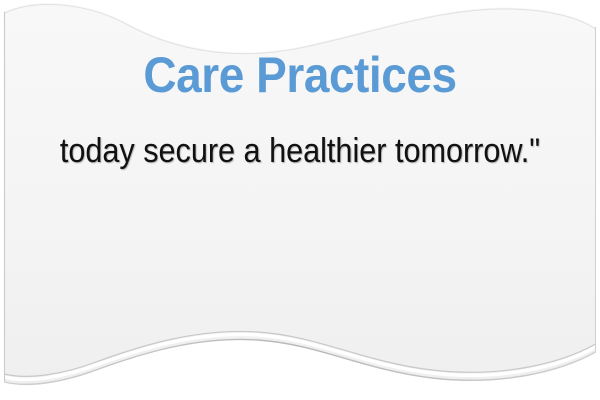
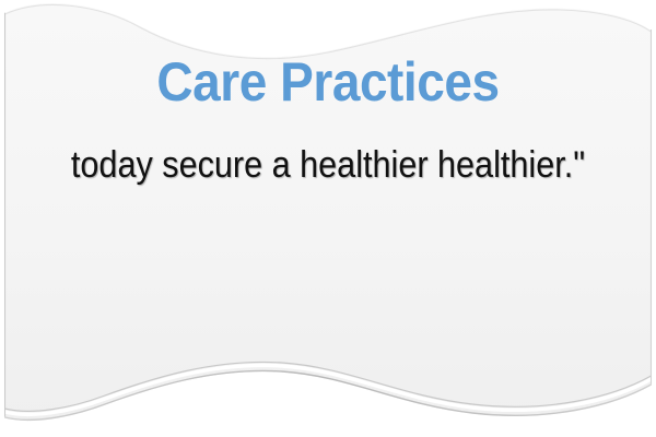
  Care Practices
- today secure a healthier tomorrow."
+ today secure a healthier healthier."
